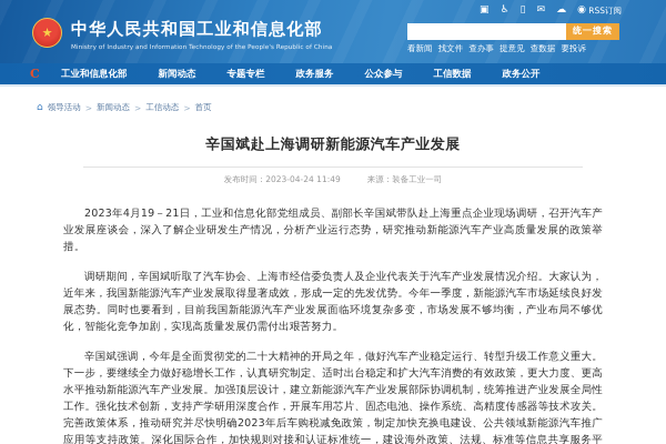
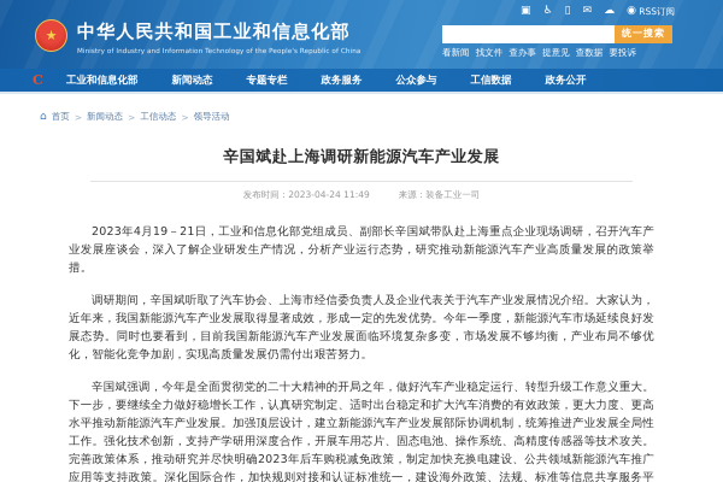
  ★
  中华人民共和国工业和信息化部
  ▣
  ♿
  ▯
  ✉
  ☁
  ◉
  RSS订阅
  统一搜索
  看新闻
  找文件
  查办事
  提意见
  查数据
  要投诉
  C
  工业和信息化部
  新闻动态
  专题专栏
  政务服务
  公众参与
  工信数据
  政务公开
  ⌂
- 领导活动
+ 首页
  >
  新闻动态
  >
  工信动态
  >
- 首页
+ 领导活动
  辛国斌赴上海调研新能源汽车产业发展
  发布时间：2023-04-24 11:49
  来源：装备工业一司
  2023年4月19－21日，工业和信息化部党组成员、副部长辛国斌带队赴上海重点企业现场调研，召开汽车产业发展座谈会，深入了解企业研发生产情况，分析产业运行态势，研究推动新能源汽车产业高质量发展的政策举措。
  调研期间，辛国斌听取了汽车协会、上海市经信委负责人及企业代表关于汽车产业发展情况介绍。大家认为，近年来，我国新能源汽车产业发展取得显著成效，形成一定的先发优势。今年一季度，新能源汽车市场延续良好发展态势。同时也要看到，目前我国新能源汽车产业发展面临环境复杂多变，市场发展不够均衡，产业布局不够优化，智能化竞争加剧，实现高质量发展仍需付出艰苦努力。
  辛国斌强调，今年是全面贯彻党的二十大精神的开局之年，做好汽车产业稳定运行、转型升级工作意义重大。下一步，要继续全力做好稳增长工作，认真研究制定、适时出台稳定和扩大汽车消费的有效政策，更大力度、更高水平推动新能源汽车产业发展。加强顶层设计，建立新能源汽车产业发展部际协调机制，统筹推进产业发展全局性工作。强化技术创新，支持产学研用深度合作，开展车用芯片、固态电池、操作系统、高精度传感器等技术攻关。完善政策体系，推动研究并尽快明确2023年后车购税减免政策，制定加快充换电建设、公共领域新能源汽车推广应用等支持政策。深化国际合作，加快规则对接和认证标准统一，建设海外政策、法规、标准等信息共享服务平
